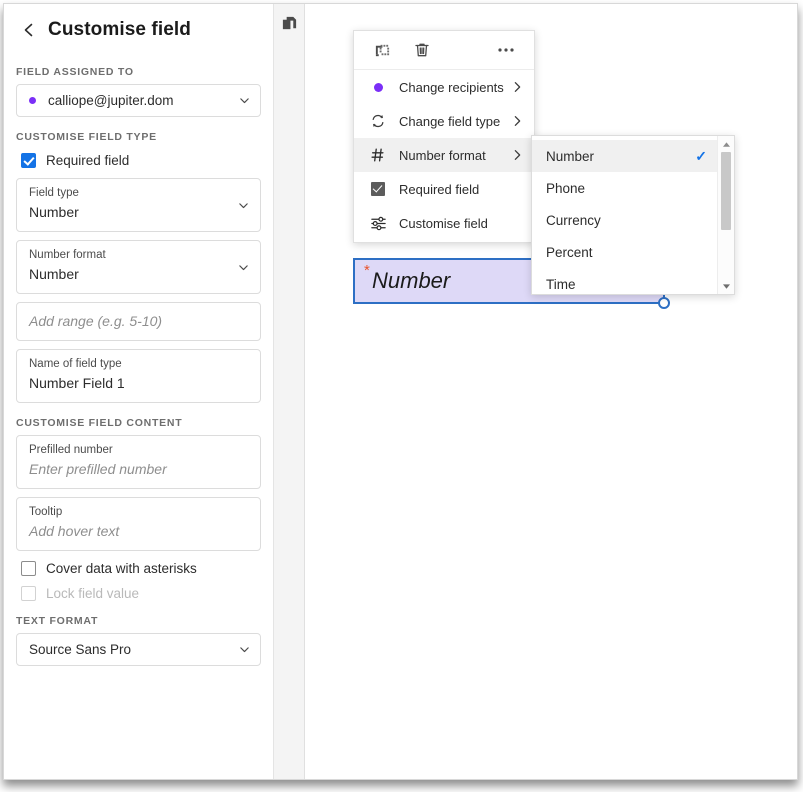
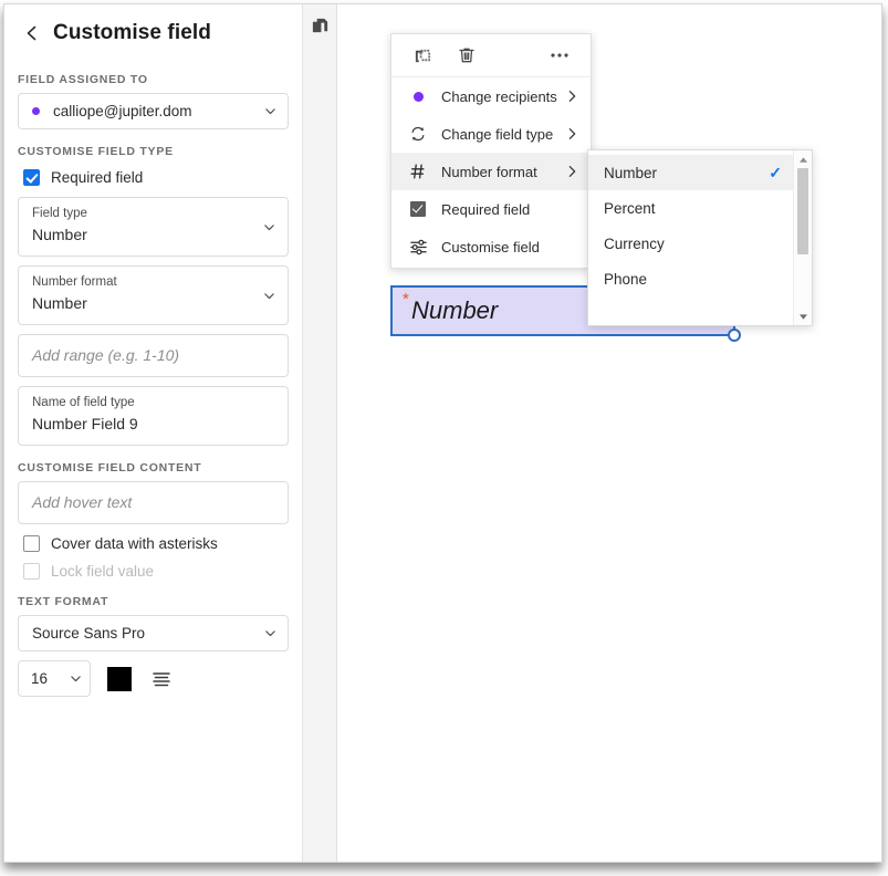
  Customise field
  FIELD ASSIGNED TO
  calliope@jupiter.dom
  CUSTOMISE FIELD TYPE
  Required field
  Field type
  Number
  Number format
  Number
- Add range (e.g. 5-10)
+ Add range (e.g. 1-10)
  Name of field type
- Number Field 1
+ Number Field 9
  CUSTOMISE FIELD CONTENT
- Prefilled number
- Enter prefilled number
- Tooltip
  Add hover text
  Cover data with asterisks
  Lock field value
  TEXT FORMAT
  Source Sans Pro
+ 16
  *
  Number
  Change recipients
  Change field type
  Number format
  Required field
  Customise field
  Number
  ✓
- Phone
+ Percent
  Currency
- Percent
+ Phone
- Time
